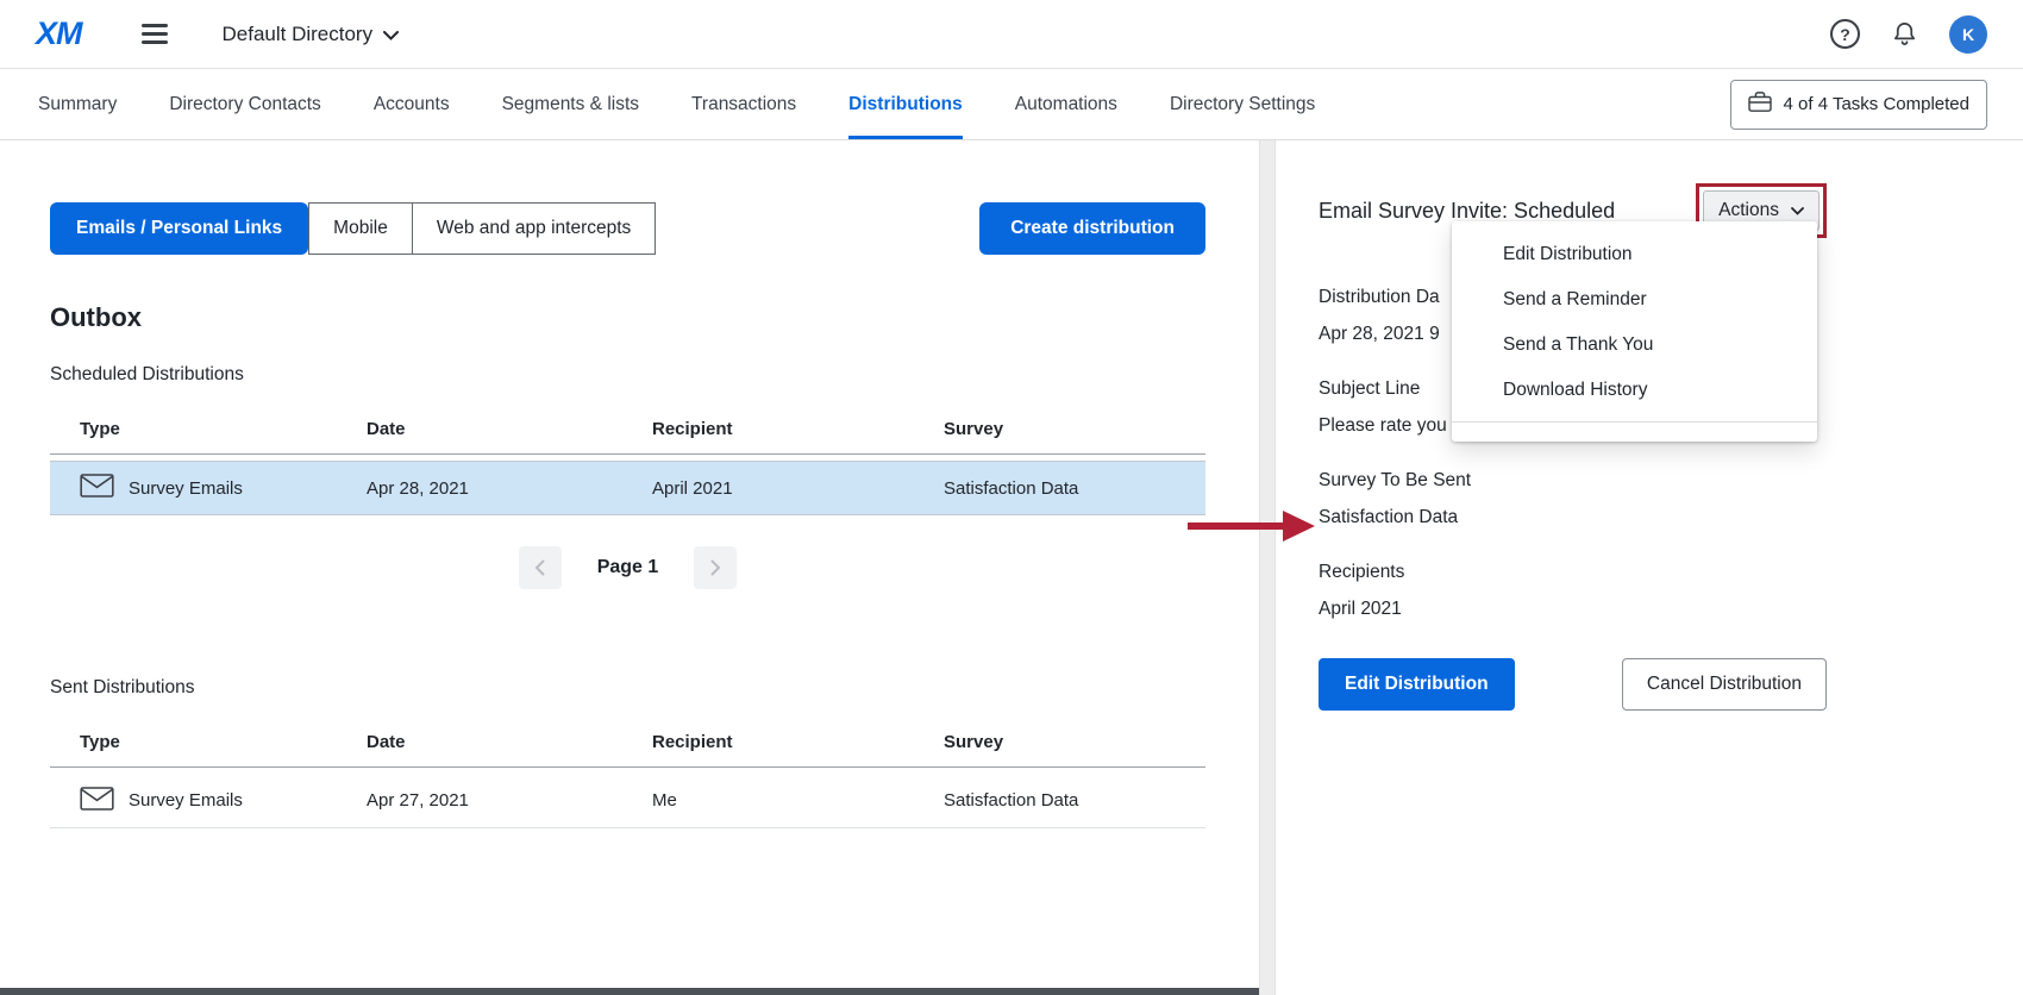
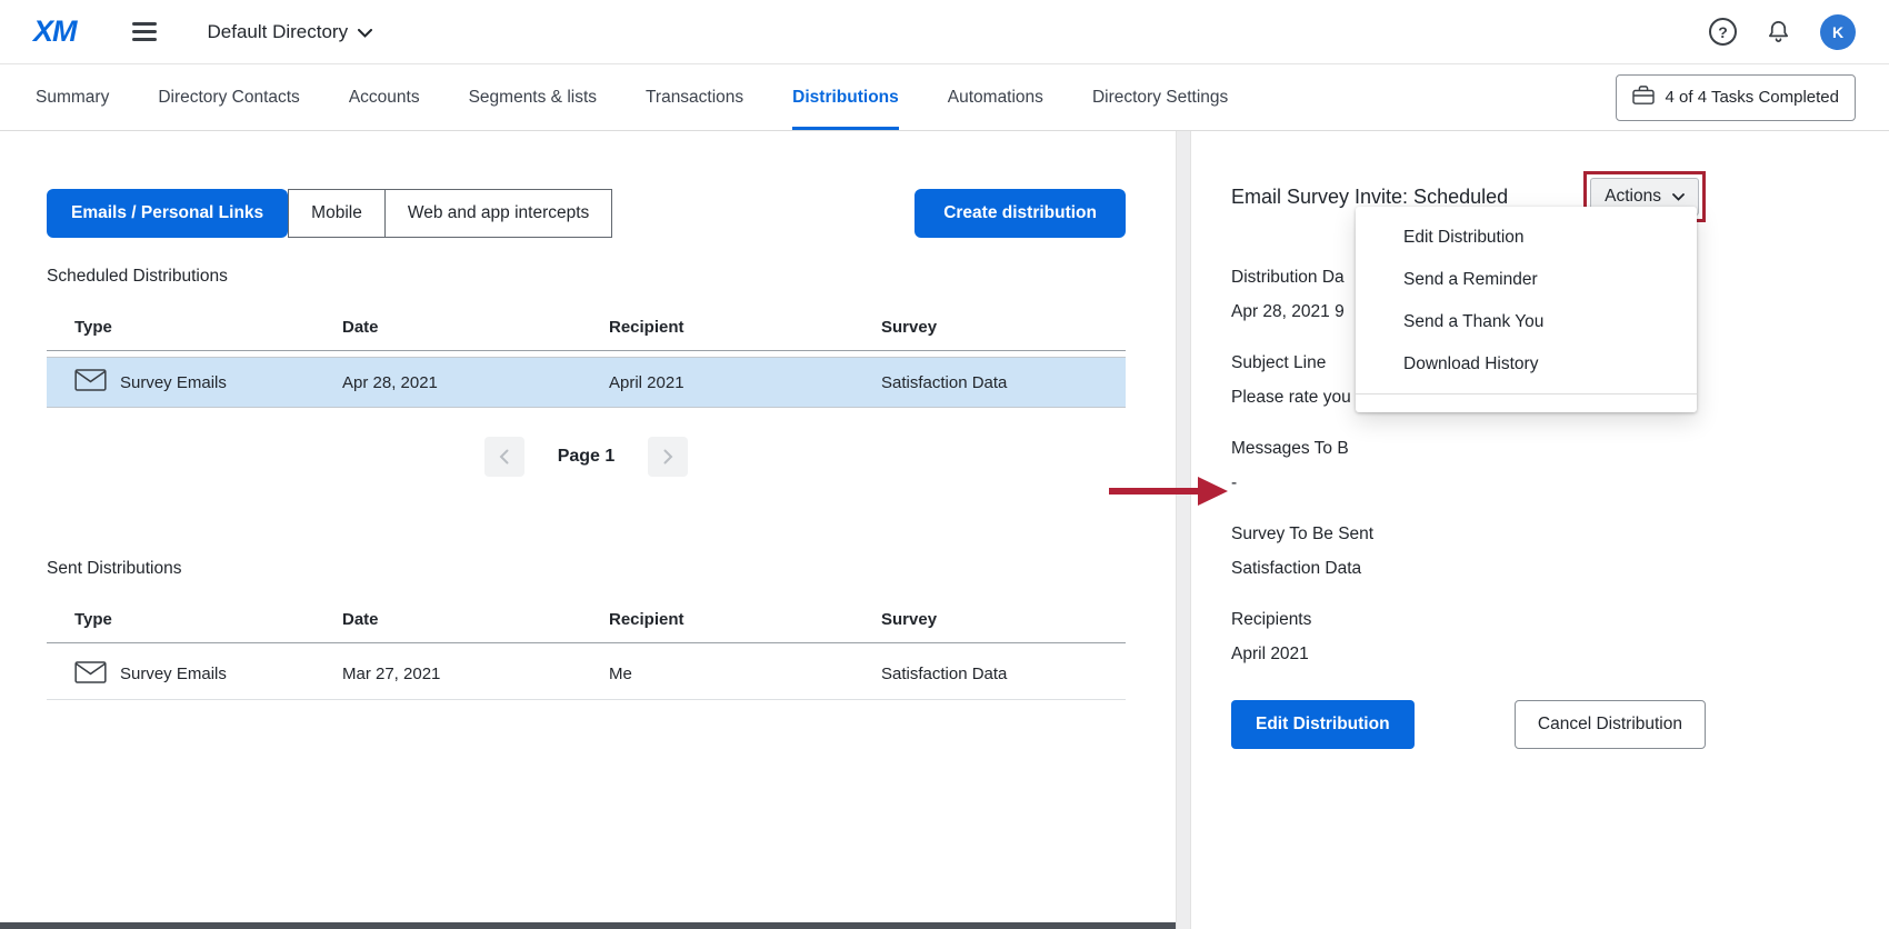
  XM
  Default Directory
  ?
  K
  Summary
  Directory Contacts
  Accounts
  Segments & lists
  Transactions
  Distributions
  Automations
  Directory Settings
  4 of 4 Tasks Completed
  Emails / Personal Links
  Mobile
  Web and app intercepts
  Create distribution
- Outbox
  Scheduled Distributions
  Type
  Date
  Recipient
  Survey
  Survey Emails
  Apr 28, 2021
  April 2021
  Satisfaction Data
  Page 1
  Sent Distributions
  Type
  Date
  Recipient
  Survey
  Survey Emails
- Apr 27, 2021
+ Mar 27, 2021
  Me
  Satisfaction Data
  Email Survey Invite: Scheduled
  Actions
  Distribution Da
  Apr 28, 2021 9
  Subject Line
  Please rate you
+ Messages To B
+ -
  Survey To Be Sent
  Satisfaction Data
  Recipients
  April 2021
  Edit Distribution
  Cancel Distribution
  Edit Distribution
  Send a Reminder
  Send a Thank You
  Download History
